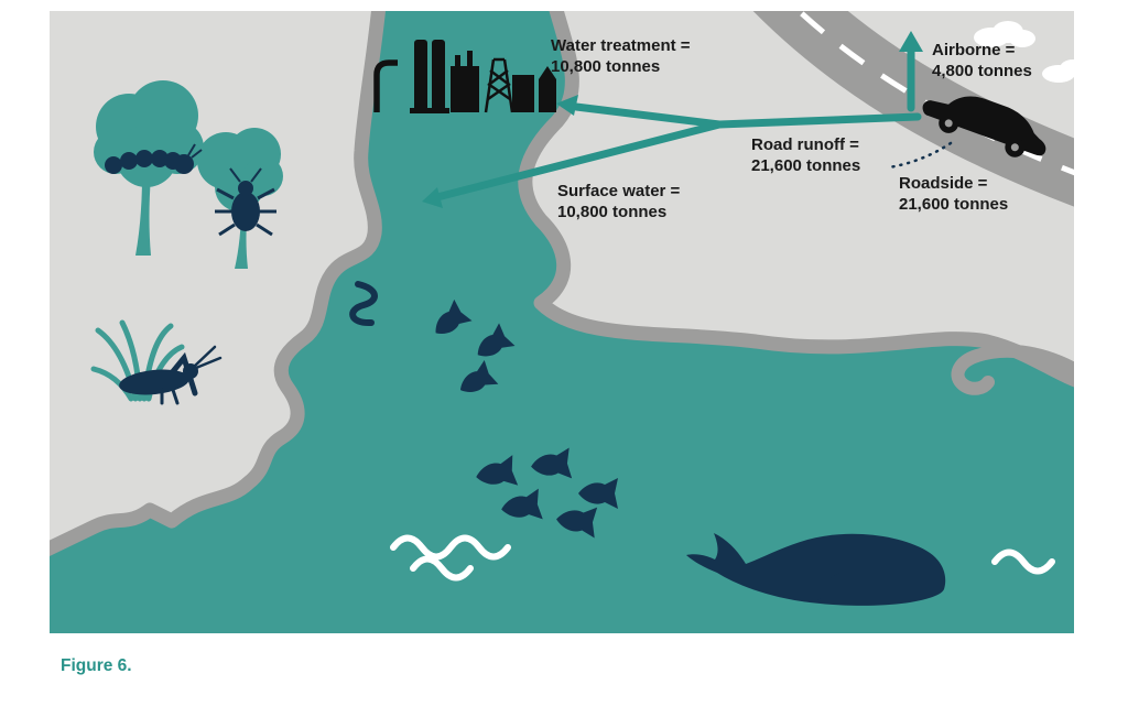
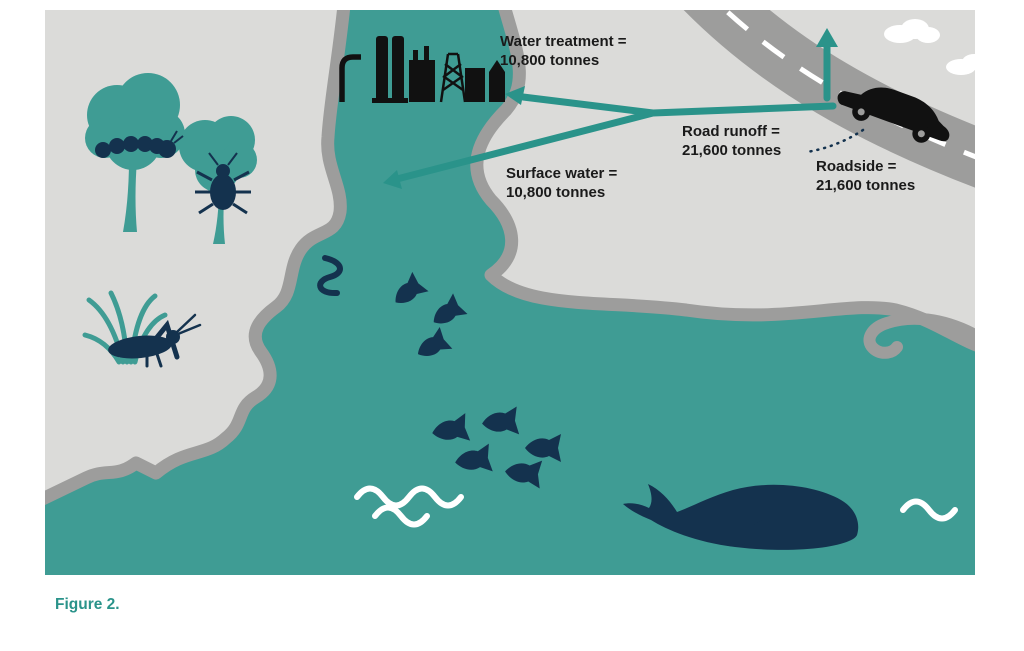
  Water treatment =
  10,800 tonnes
- Airborne =
- 4,800 tonnes
  Road runoff =
  21,600 tonnes
  Surface water =
  10,800 tonnes
  Roadside =
  21,600 tonnes
- Figure 6.
+ Figure 2.
